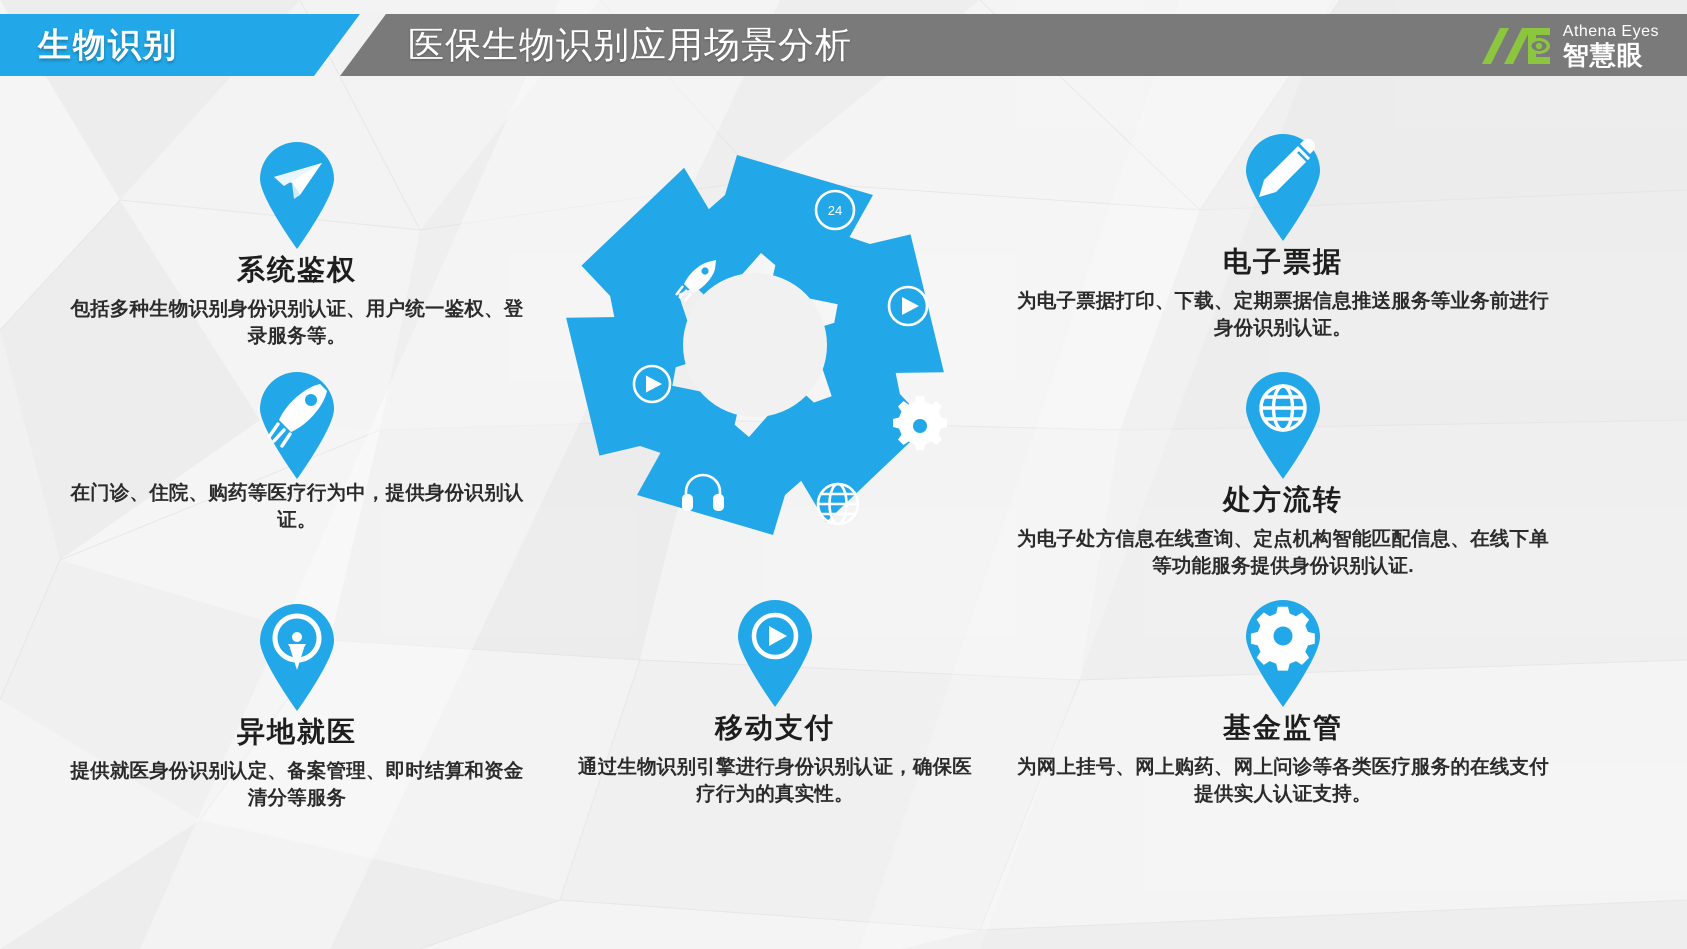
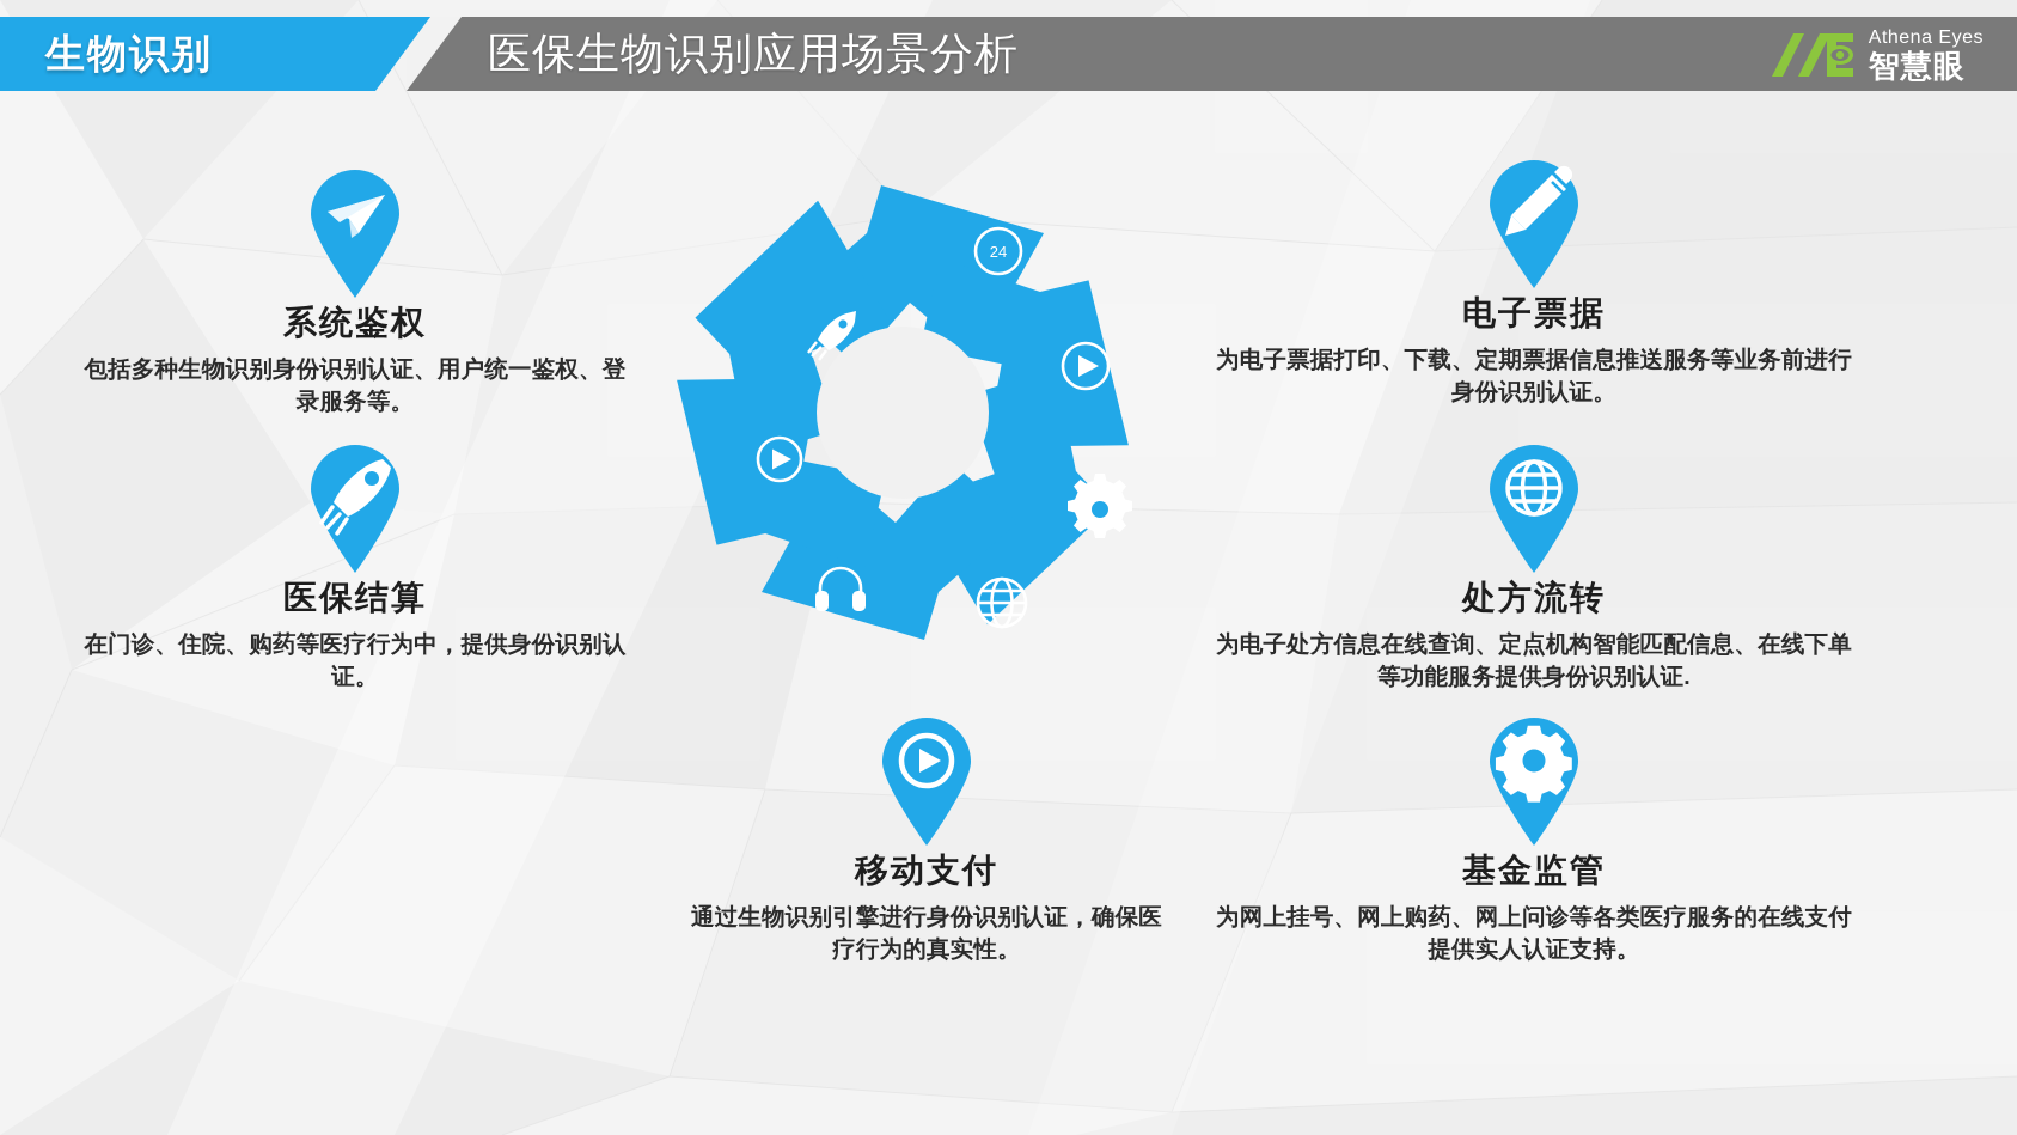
  生物识别
  医保生物识别应用场景分析
  Athena Eyes
  智慧眼
  24
  系统鉴权
  包括多种生物识别身份识别认证、用户统一鉴权、登录服务等。
+ 医保结算
  在门诊、住院、购药等医疗行为中，提供身份识别认证。
- 异地就医
- 提供就医身份识别认定、备案管理、即时结算和资金清分等服务
  移动支付
  通过生物识别引擎进行身份识别认证，确保医疗行为的真实性。
  电子票据
  为电子票据打印、下载、定期票据信息推送服务等业务前进行身份识别认证。
  处方流转
  为电子处方信息在线查询、定点机构智能匹配信息、在线下单等功能服务提供身份识别认证.
  基金监管
  为网上挂号、网上购药、网上问诊等各类医疗服务的在线支付提供实人认证支持。
